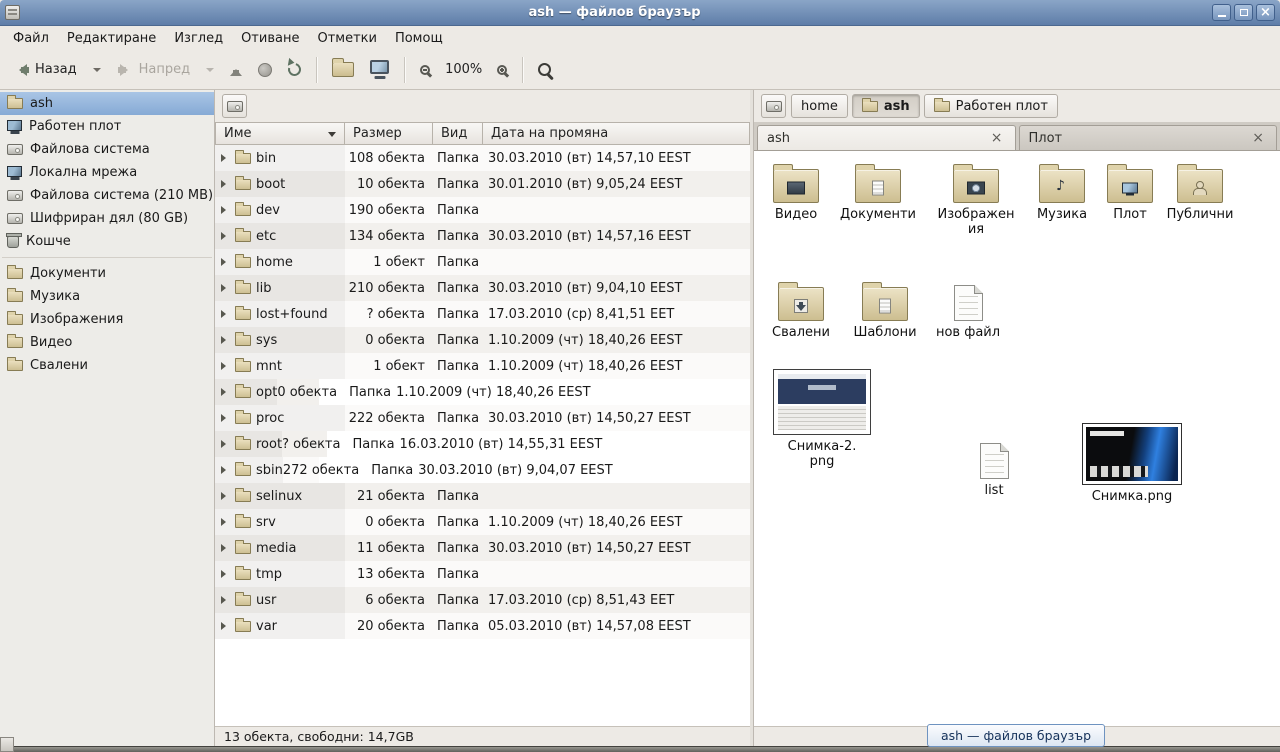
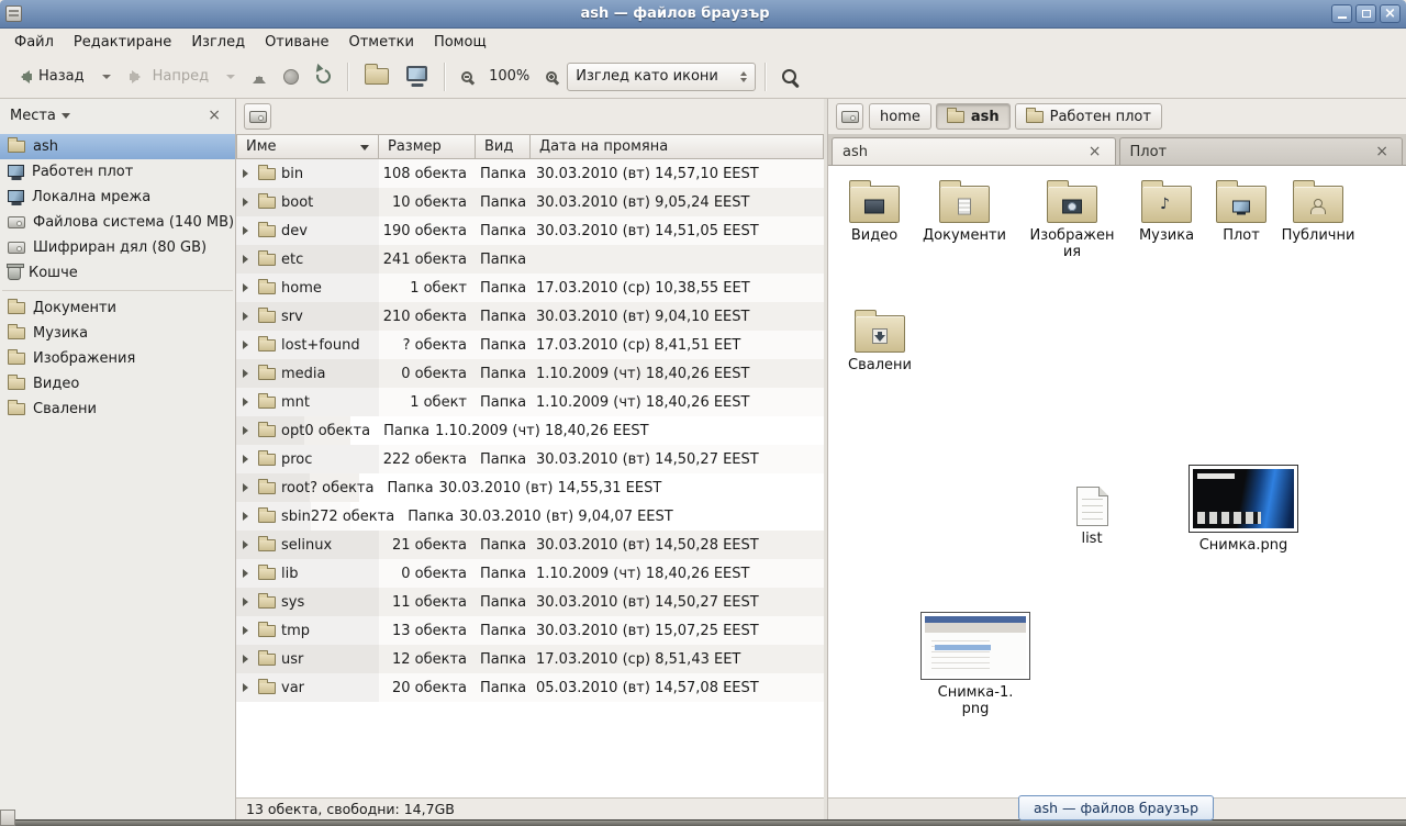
  ash — файлов браузър
  Файл
  Редактиране
  Изглед
  Отиване
  Отметки
  Помощ
  Назад
  Напред
  100%
+ Изглед като икони
+ Места
  ash
  Работен плот
- Файлова система
  Локална мрежа
- Файлова система (210 MB)
+ Файлова система (140 MB)
  Шифриран дял (80 GB)
  Кошче
  Документи
  Музика
  Изображения
  Видео
  Свалени
  Име
  Размер
  Вид
  Дата на промяна
  bin
  108 обекта
  Папка
  30.03.2010 (вт) 14,57,10 EEST
  boot
  10 обекта
  Папка
- 30.01.2010 (вт) 9,05,24 EEST
+ 30.03.2010 (вт) 9,05,24 EEST
  dev
  190 обекта
  Папка
+ 30.03.2010 (вт) 14,51,05 EEST
  etc
- 134 обекта
+ 241 обекта
  Папка
- 30.03.2010 (вт) 14,57,16 EEST
  home
  1 обект
  Папка
+ 17.03.2010 (ср) 10,38,55 EET
- lib
+ srv
  210 обекта
  Папка
  30.03.2010 (вт) 9,04,10 EEST
  lost+found
  ? обекта
  Папка
  17.03.2010 (ср) 8,41,51 EET
- sys
+ media
  0 обекта
  Папка
  1.10.2009 (чт) 18,40,26 EEST
  mnt
  1 обект
  Папка
  1.10.2009 (чт) 18,40,26 EEST
  opt
  0 обекта
  Папка
  1.10.2009 (чт) 18,40,26 EEST
  proc
  222 обекта
  Папка
  30.03.2010 (вт) 14,50,27 EEST
  root
  ? обекта
  Папка
- 16.03.2010 (вт) 14,55,31 EEST
+ 30.03.2010 (вт) 14,55,31 EEST
  sbin
  272 обекта
  Папка
  30.03.2010 (вт) 9,04,07 EEST
  selinux
  21 обекта
  Папка
+ 30.03.2010 (вт) 14,50,28 EEST
- srv
+ lib
  0 обекта
  Папка
  1.10.2009 (чт) 18,40,26 EEST
- media
+ sys
  11 обекта
  Папка
  30.03.2010 (вт) 14,50,27 EEST
  tmp
  13 обекта
  Папка
+ 30.03.2010 (вт) 15,07,25 EEST
  usr
- 6 обекта
+ 12 обекта
  Папка
  17.03.2010 (ср) 8,51,43 EET
  var
  20 обекта
  Папка
  05.03.2010 (вт) 14,57,08 EEST
  13 обекта, свободни: 14,7GB
  home
  ash
  Работен плот
  ash
  Плот
  Видео
  Документи
  Изображения
  Музика
  Плот
  Публични
  Свалени
- Шаблони
- нов файл
- Снимка-2.png
  list
  Снимка.png
+ Снимка-1.png
  ash — файлов браузър
